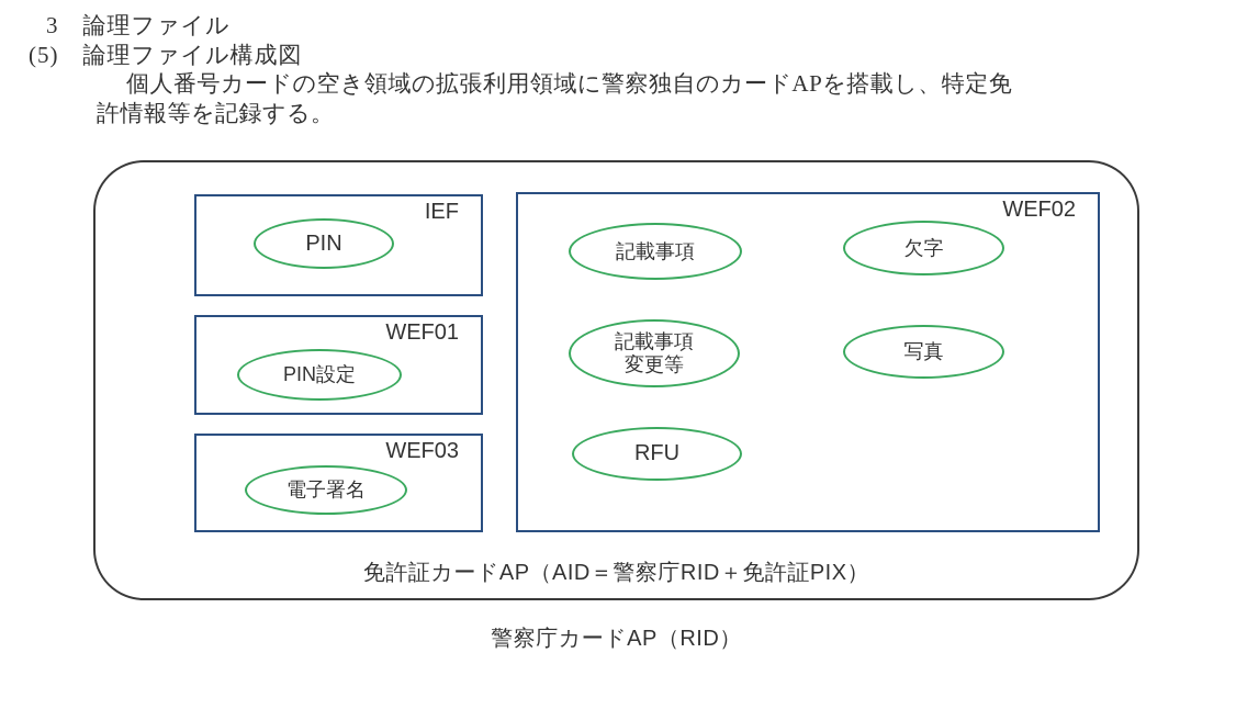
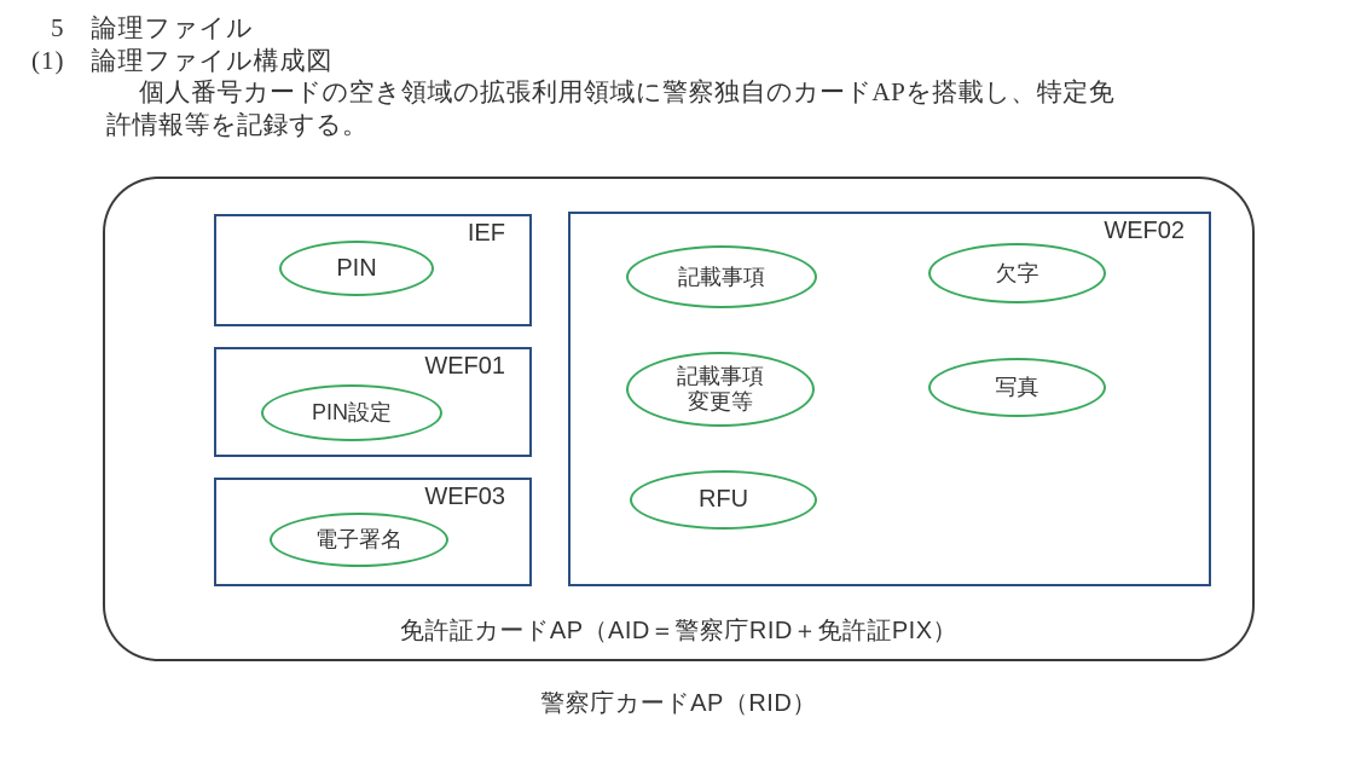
- 3 論理ファイル
+ 5 論理ファイル
- (5) 論理ファイル構成図
+ (1) 論理ファイル構成図
  個人番号カードの空き領域の拡張利用領域に警察独自のカードAPを搭載し、特定免
  許情報等を記録する。
  IEF
  PIN
  WEF01
  PIN設定
  WEF03
  電子署名
  WEF02
  記載事項
  欠字
  記載事項
  変更等
  写真
  RFU
  免許証カードAP（AID＝警察庁RID＋免許証PIX）
  警察庁カードAP（RID）
